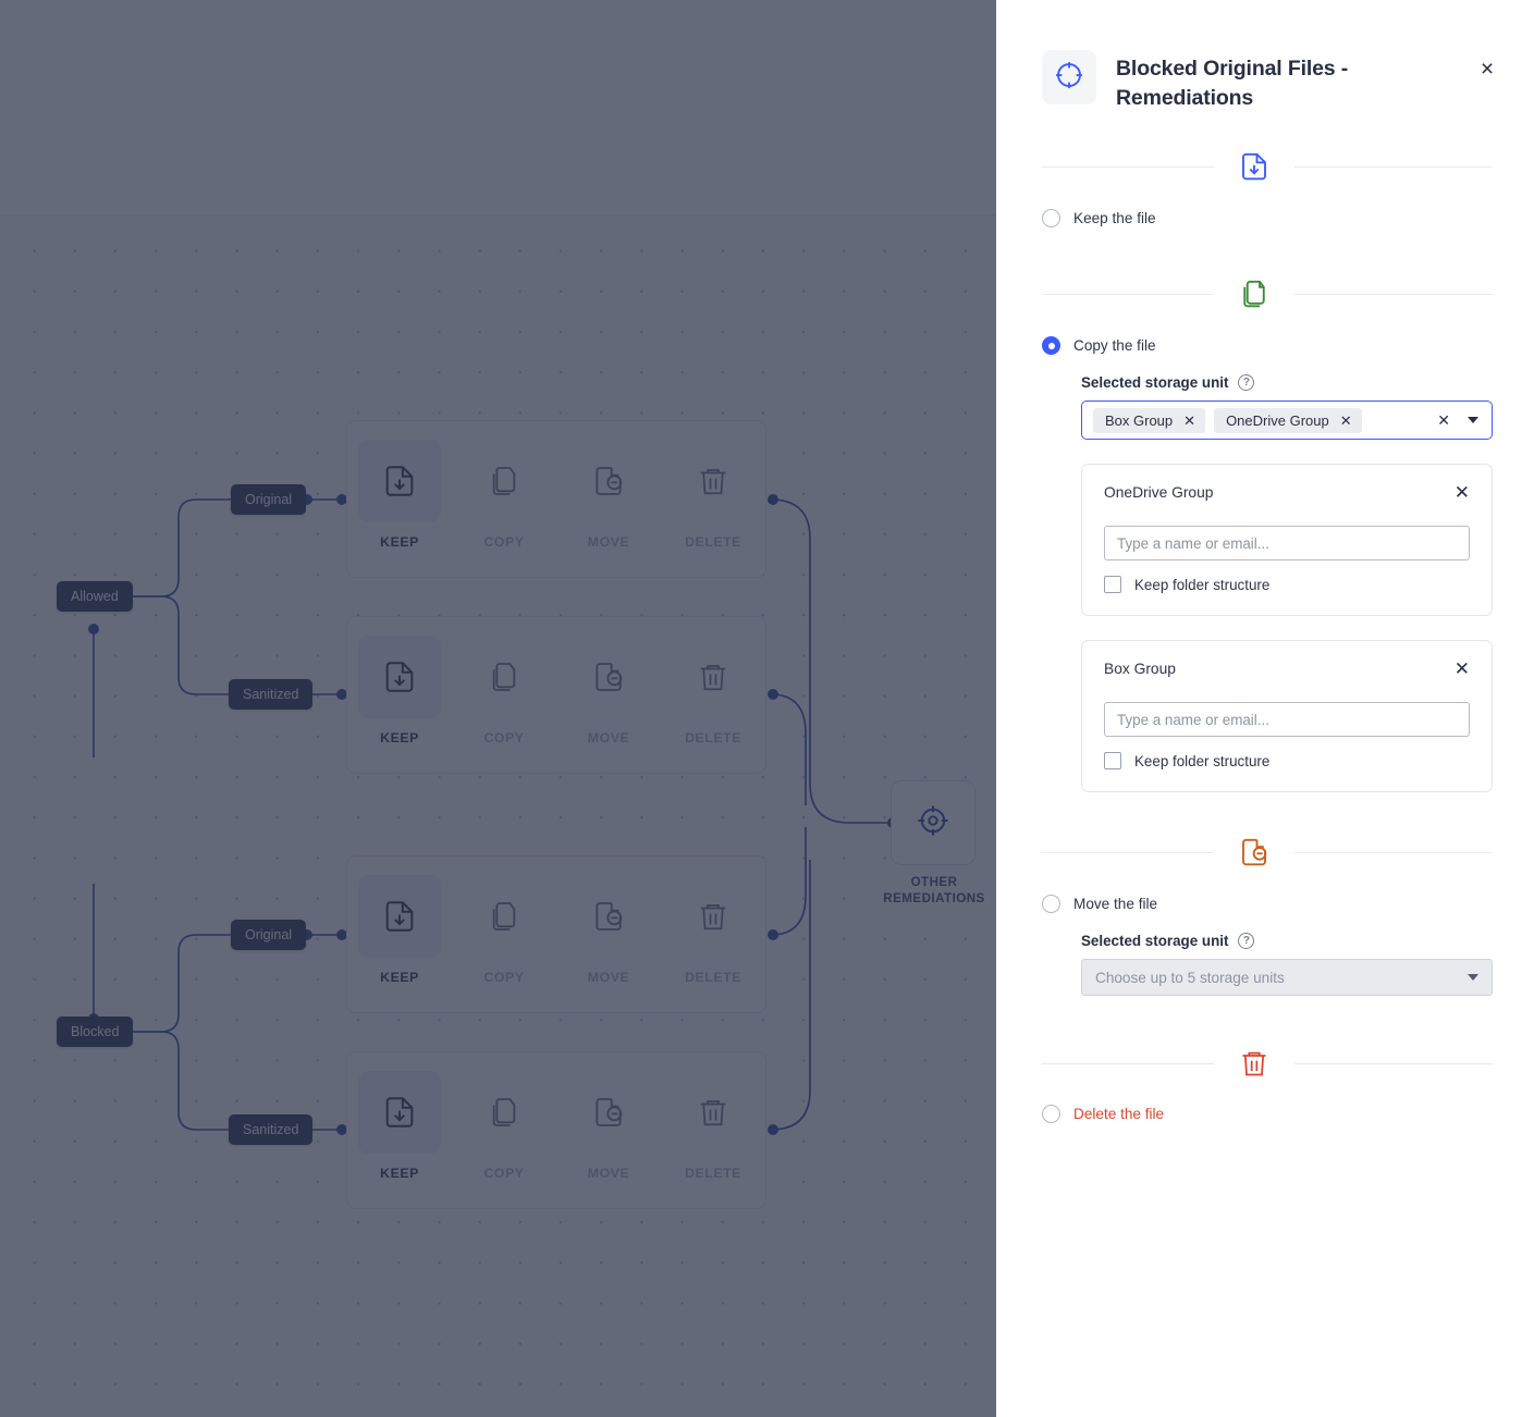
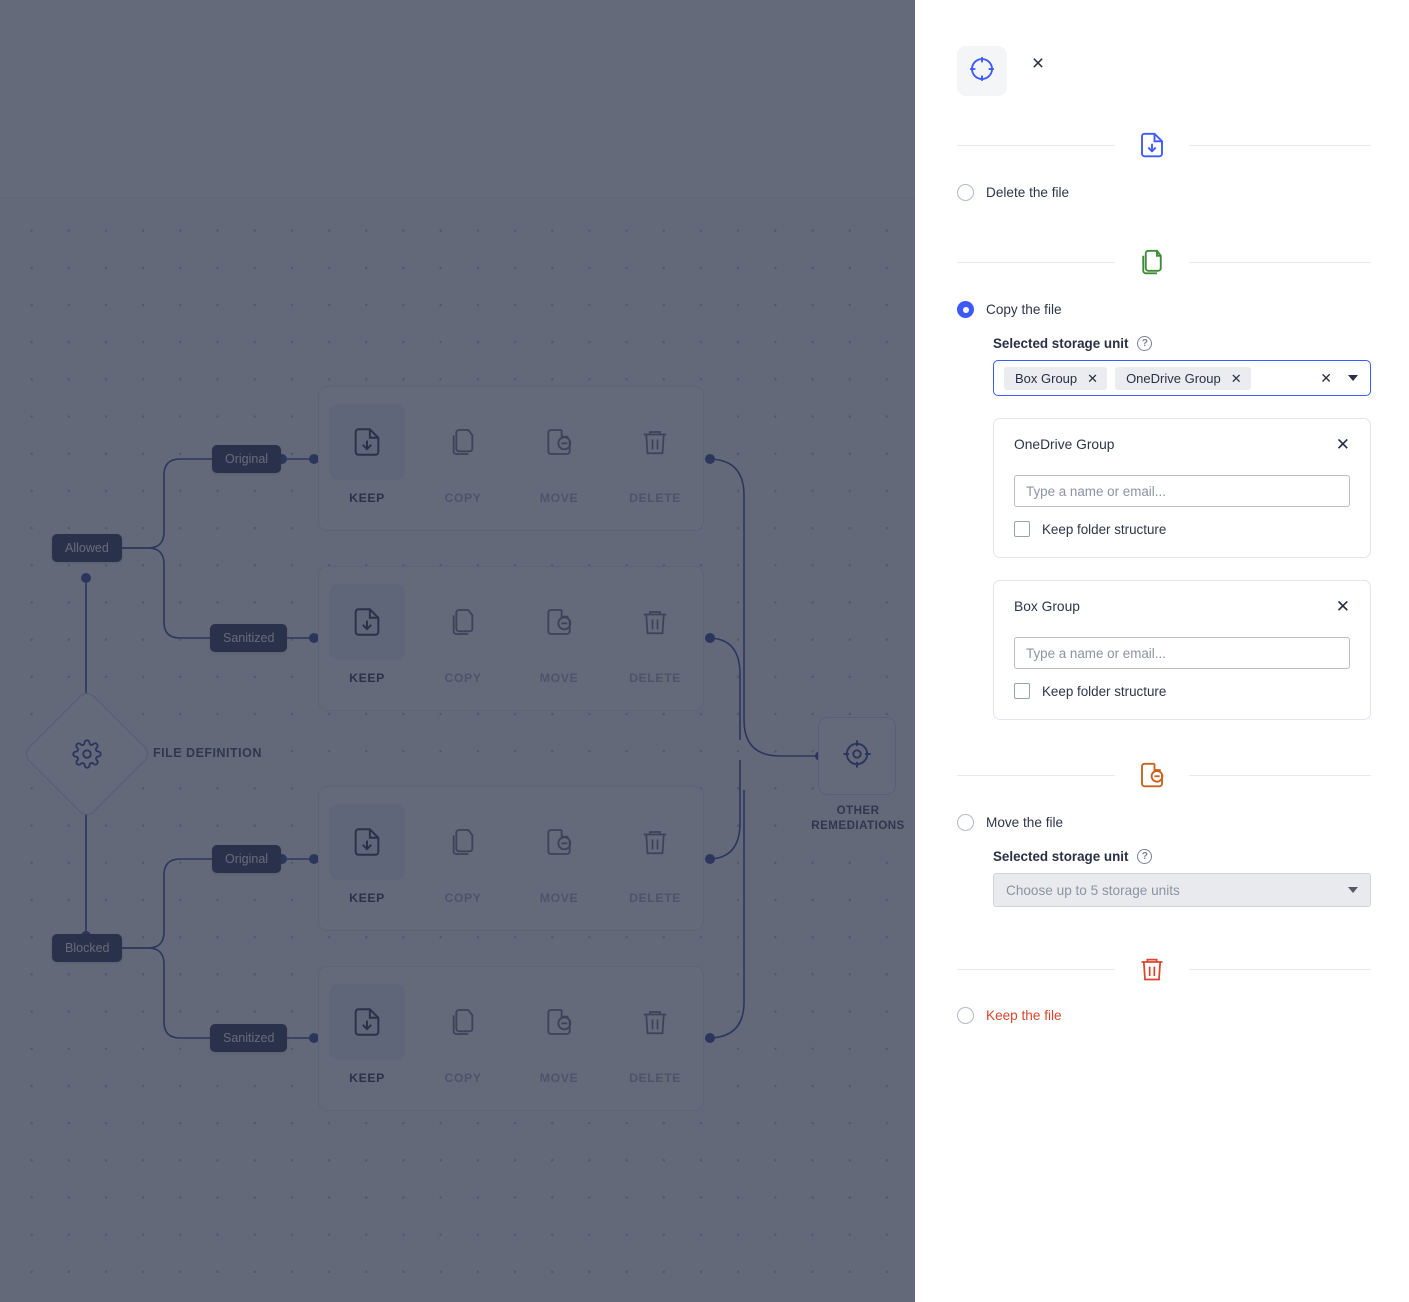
+ FILE DEFINITION
  Allowed
  Blocked
  Original
  Sanitized
  Original
  Sanitized
  KEEP
  COPY
  MOVE
  DELETE
  KEEP
  COPY
  MOVE
  DELETE
  KEEP
  COPY
  MOVE
  DELETE
  KEEP
  COPY
  MOVE
  DELETE
  OTHER
  REMEDIATIONS
- Blocked Original Files - Remediations
  ×
- Keep the file
+ Delete the file
  Copy the file
  Selected storage unit
  ?
  Box Group
  ✕
  OneDrive Group
  ✕
  ✕
  OneDrive Group
  ✕
  Type a name or email...
  Keep folder structure
  Box Group
  ✕
  Type a name or email...
  Keep folder structure
  Move the file
  Selected storage unit
  ?
  Choose up to 5 storage units
- Delete the file
+ Keep the file
